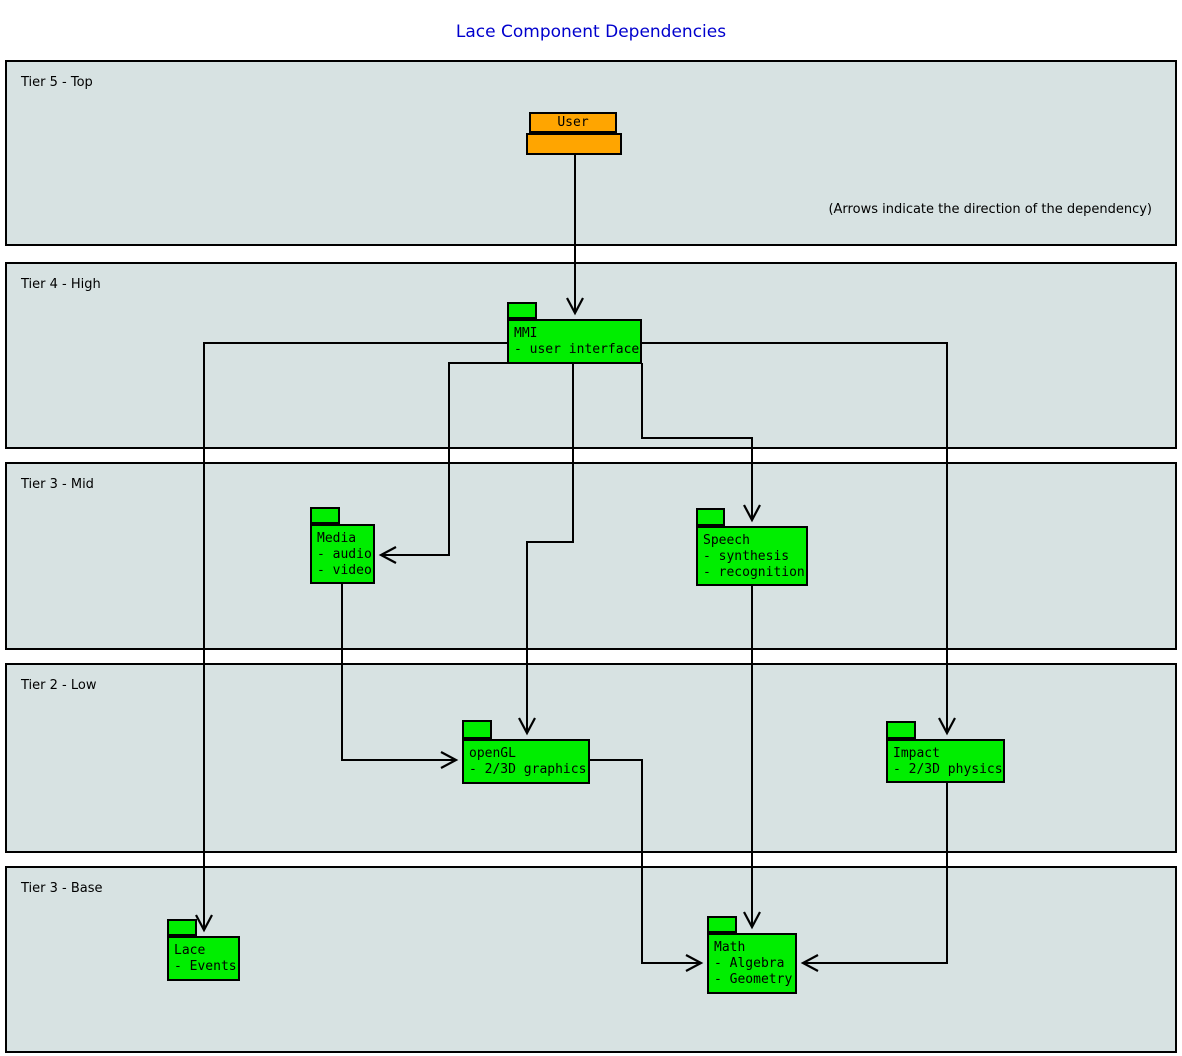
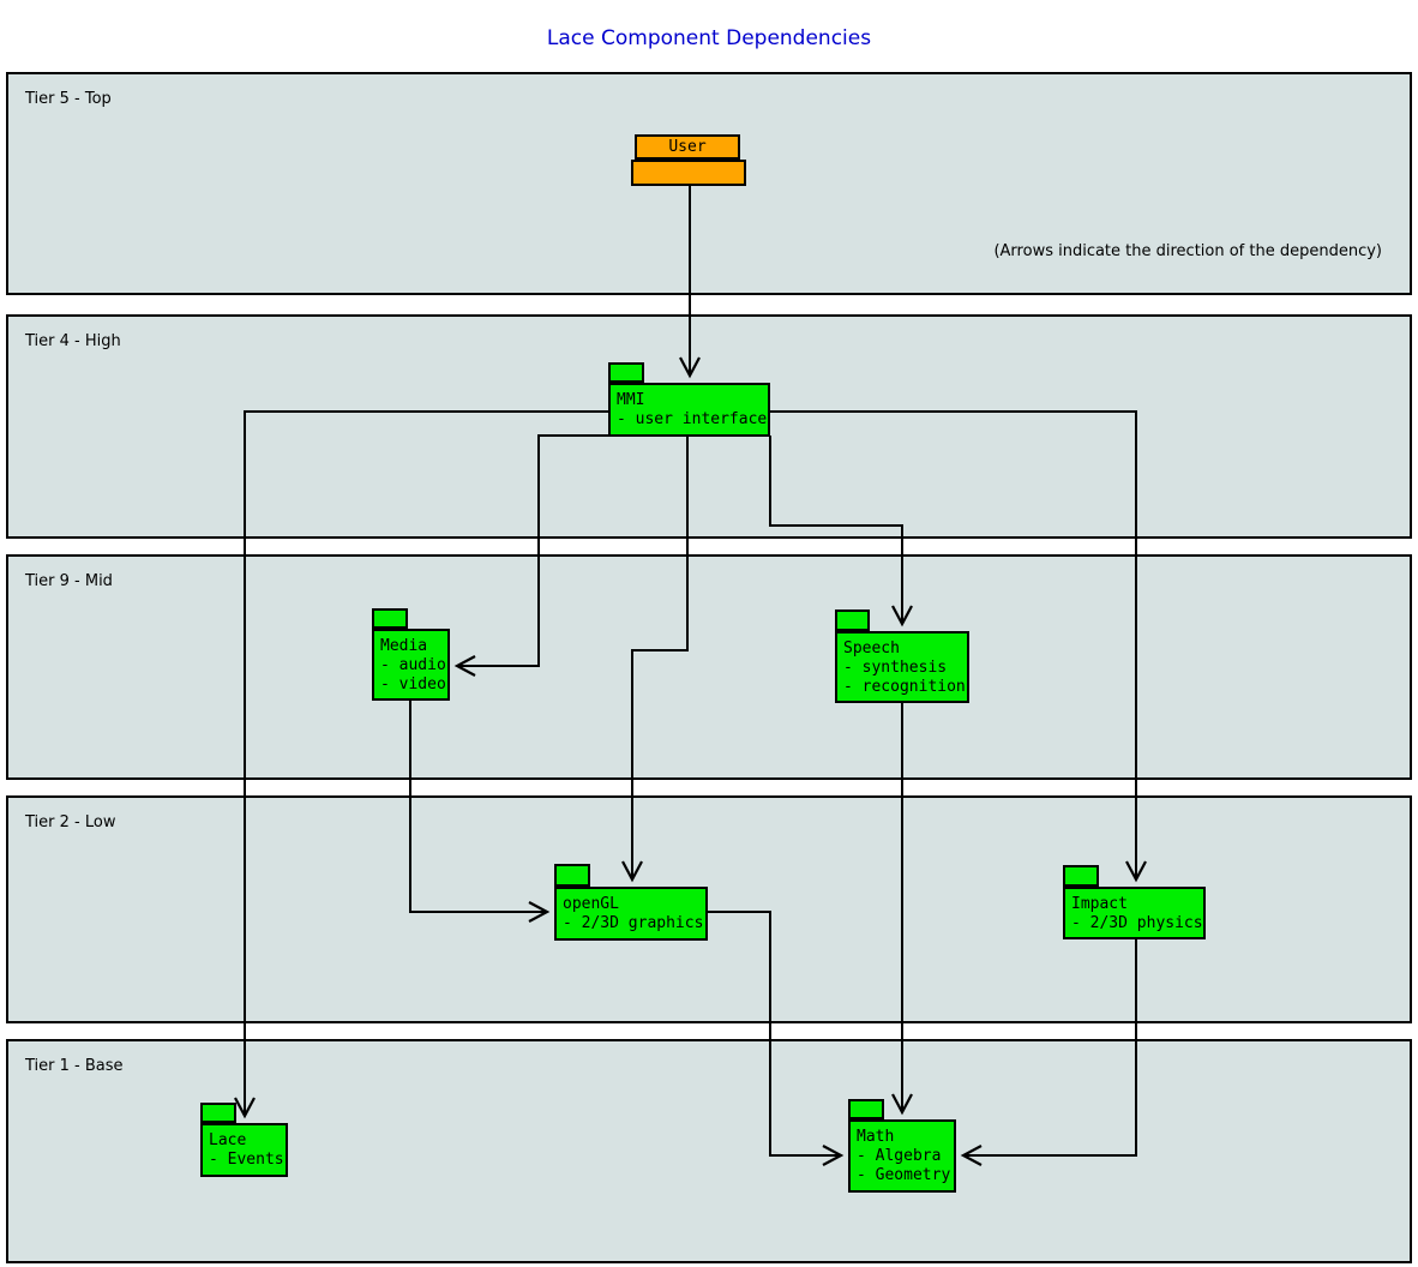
  Lace Component Dependencies
  Tier 5 - Top
  Tier 4 - High
- Tier 3 - Mid
+ Tier 9 - Mid
  Tier 2 - Low
- Tier 3 - Base
+ Tier 1 - Base
  (Arrows indicate the direction of the dependency)
  MMI
  - user interface
  Media
  - audio
  - video
  Speech
  - synthesis
  - recognition
  openGL
  - 2/3D graphics
  Impact
  - 2/3D physics
  Lace
  - Events
  Math
  - Algebra
  - Geometry
